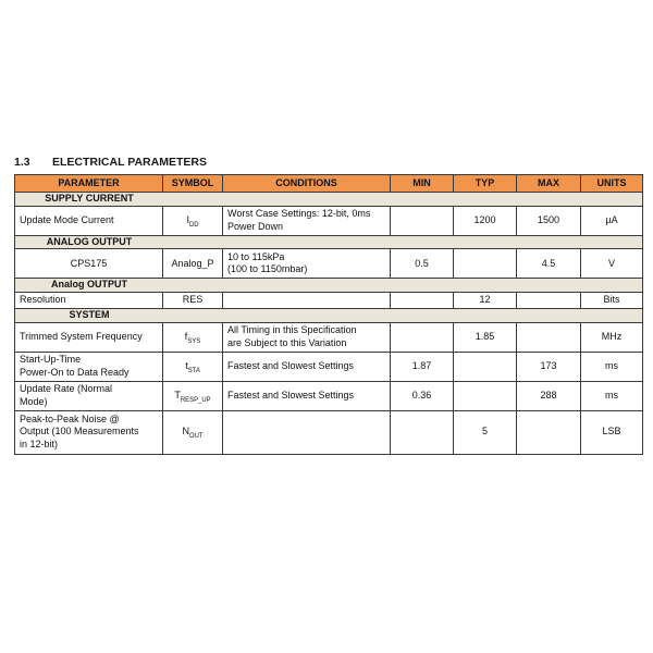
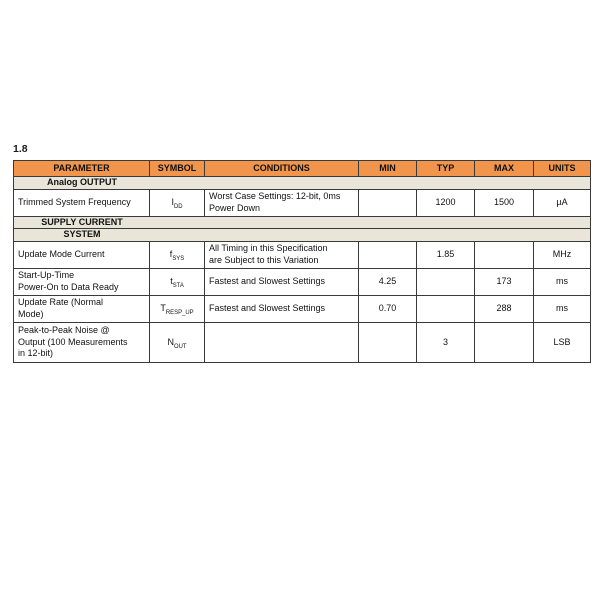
- 1.3
+ 1.8
- ELECTRICAL PARAMETERS
  PARAMETER	SYMBOL	CONDITIONS	MIN	TYP	MAX	UNITS
- SUPPLY CURRENT
+ Analog OUTPUT
- Update Mode Current	I	Worst Case Settings: 12-bit, 0ms Power Down		1200	1500	µA
+ Trimmed System Frequency	I	Worst Case Settings: 12-bit, 0ms Power Down		1200	1500	µA
- ANALOG OUTPUT
- CPS175	Analog_P	10 to 115kPa (100 to 1150mbar)	0.5		4.5	V
- Analog OUTPUT
+ SUPPLY CURRENT
- Resolution	RES			12		Bits
  SYSTEM
- Trimmed System Frequency	f	All Timing in this Specification are Subject to this Variation		1.85		MHz
+ Update Mode Current	f	All Timing in this Specification are Subject to this Variation		1.85		MHz
- Start-Up-Time Power-On to Data Ready	t	Fastest and Slowest Settings	1.87		173	ms
+ Start-Up-Time Power-On to Data Ready	t	Fastest and Slowest Settings	4.25		173	ms
- Update Rate (Normal Mode)	T	Fastest and Slowest Settings	0.36		288	ms
+ Update Rate (Normal Mode)	T	Fastest and Slowest Settings	0.70		288	ms
- Peak-to-Peak Noise @ Output (100 Measurements in 12-bit)	N			5		LSB
+ Peak-to-Peak Noise @ Output (100 Measurements in 12-bit)	N			3		LSB
